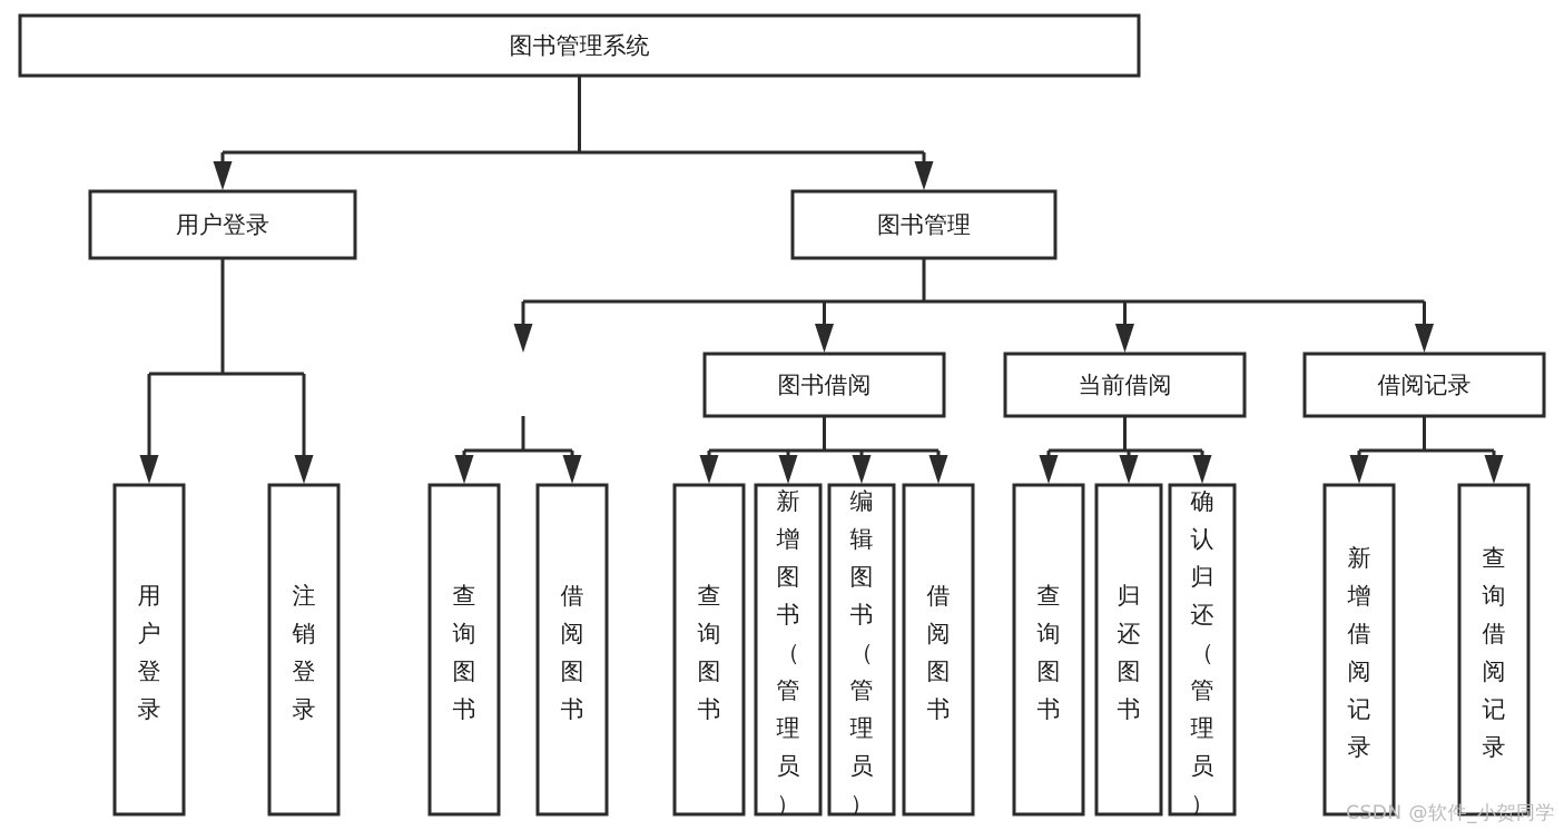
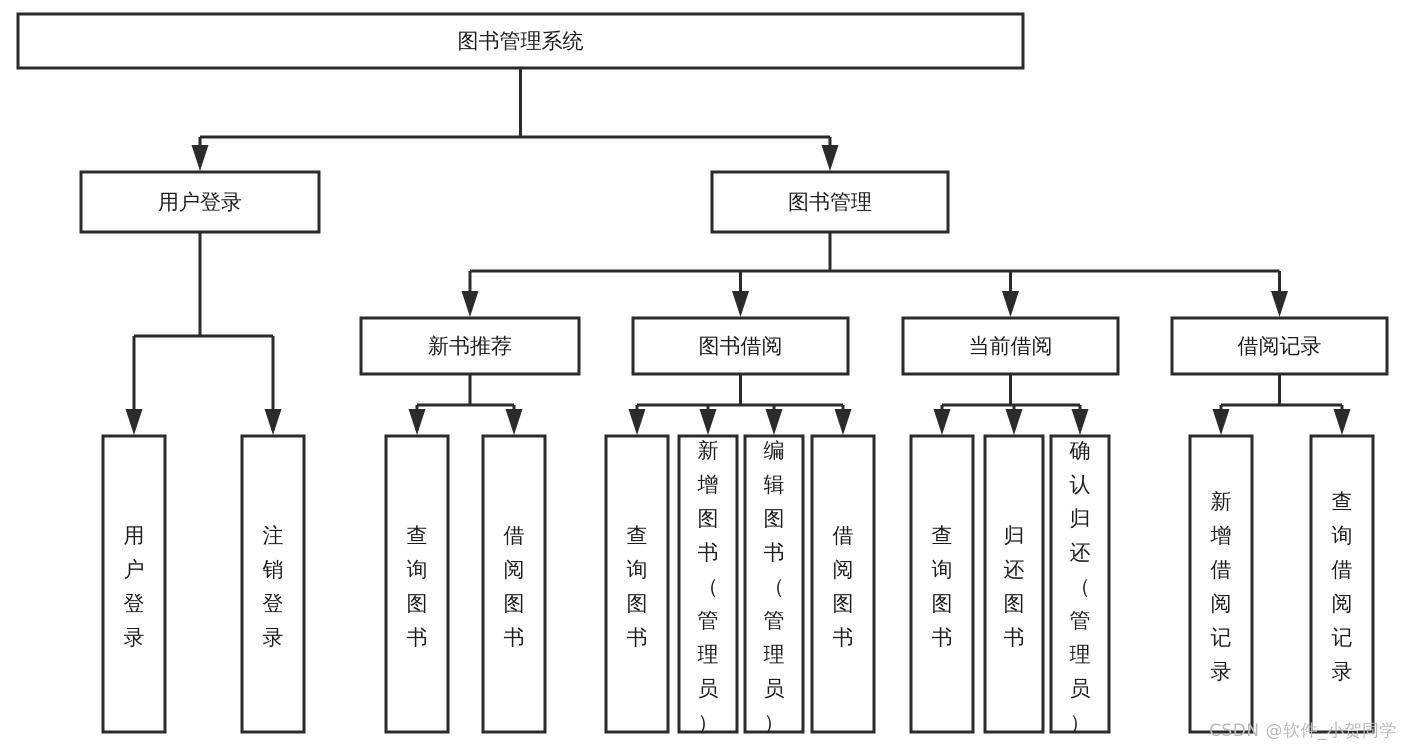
  图书管理系统
  用户登录
  图书管理
+ 新书推荐
  图书借阅
  当前借阅
  借阅记录
  用户登录
  注销登录
  查询图书
  借阅图书
  查询图书
  新增图书（管理员）
  编辑图书（管理员）
  借阅图书
  查询图书
  归还图书
  确认归还（管理员）
  新增借阅记录
  查询借阅记录
  CSDN @软件_小贺同学
